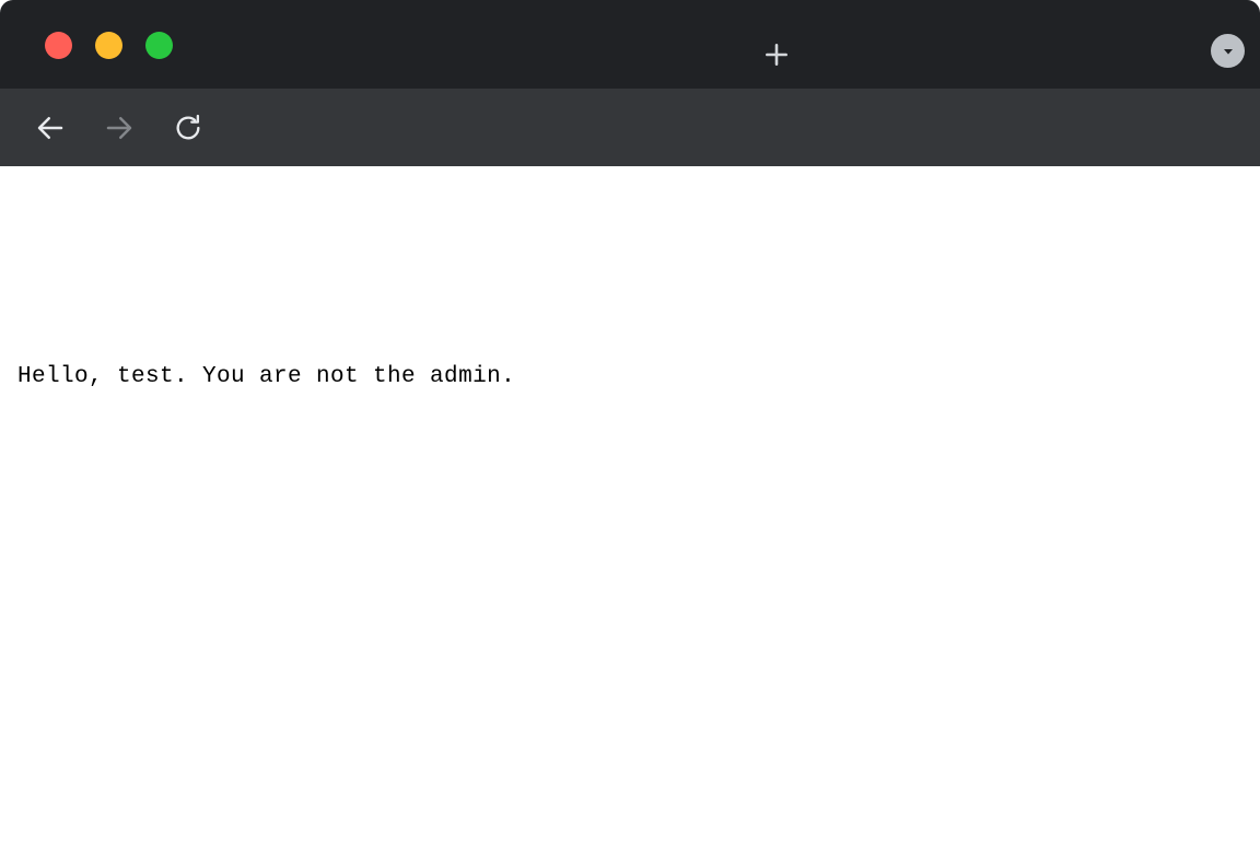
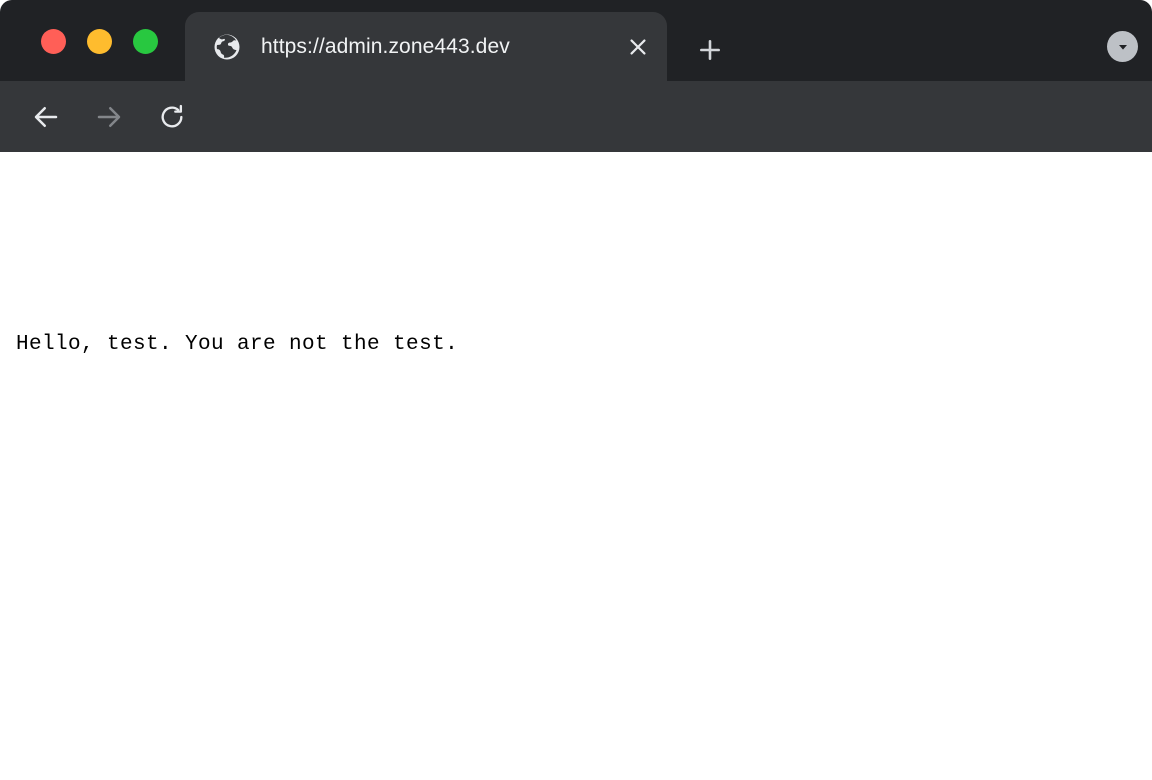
+ https://admin.zone443.dev
- Hello, test. You are not the admin.
+ Hello, test. You are not the test.
